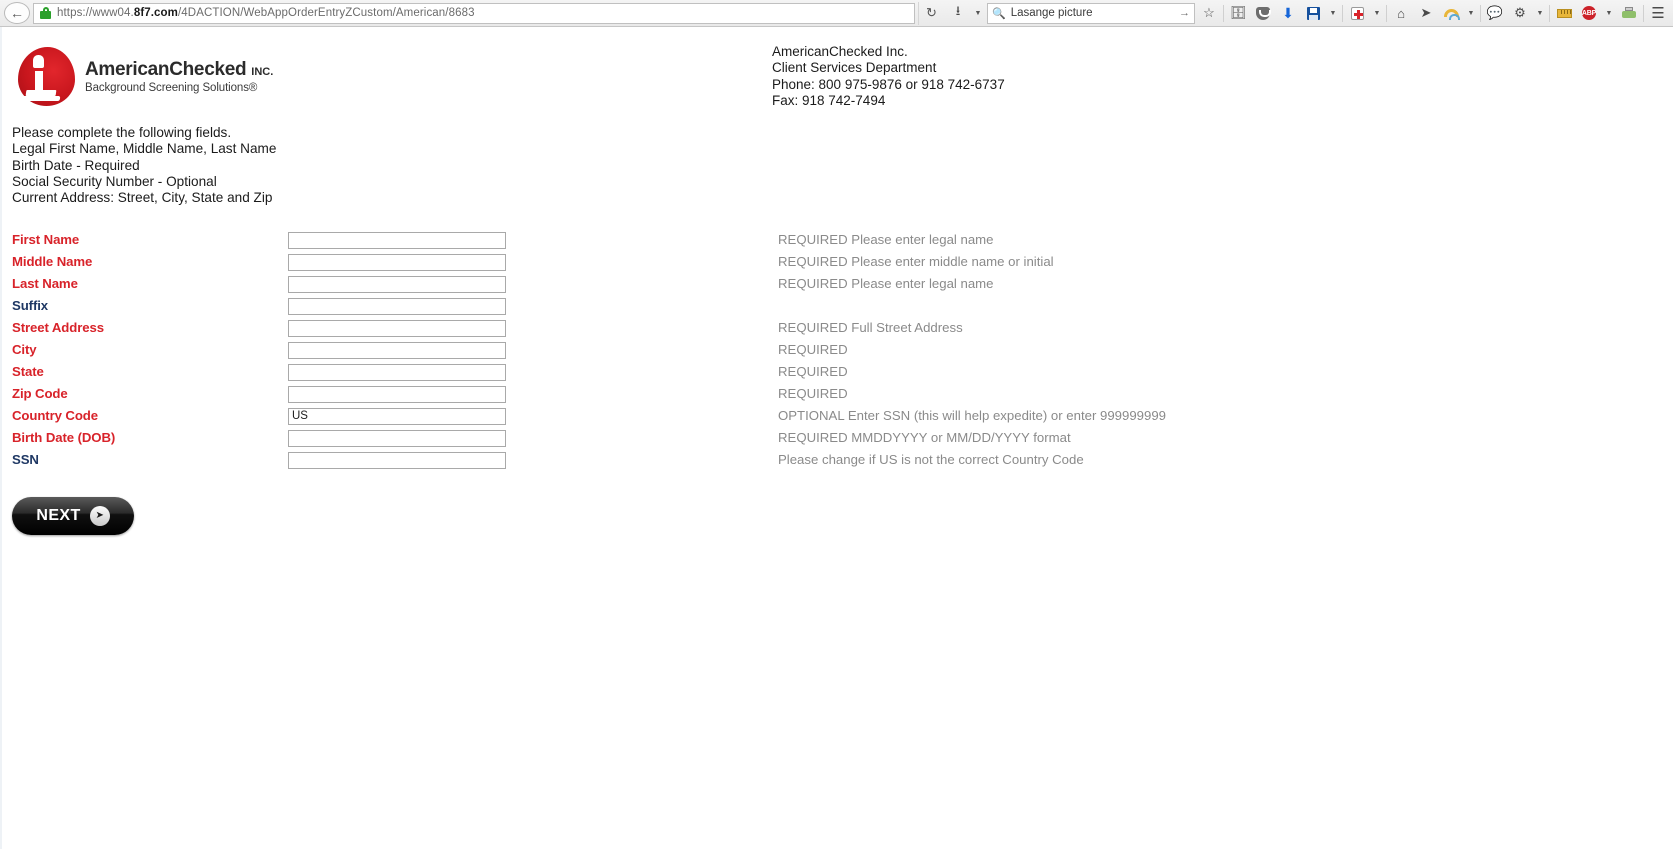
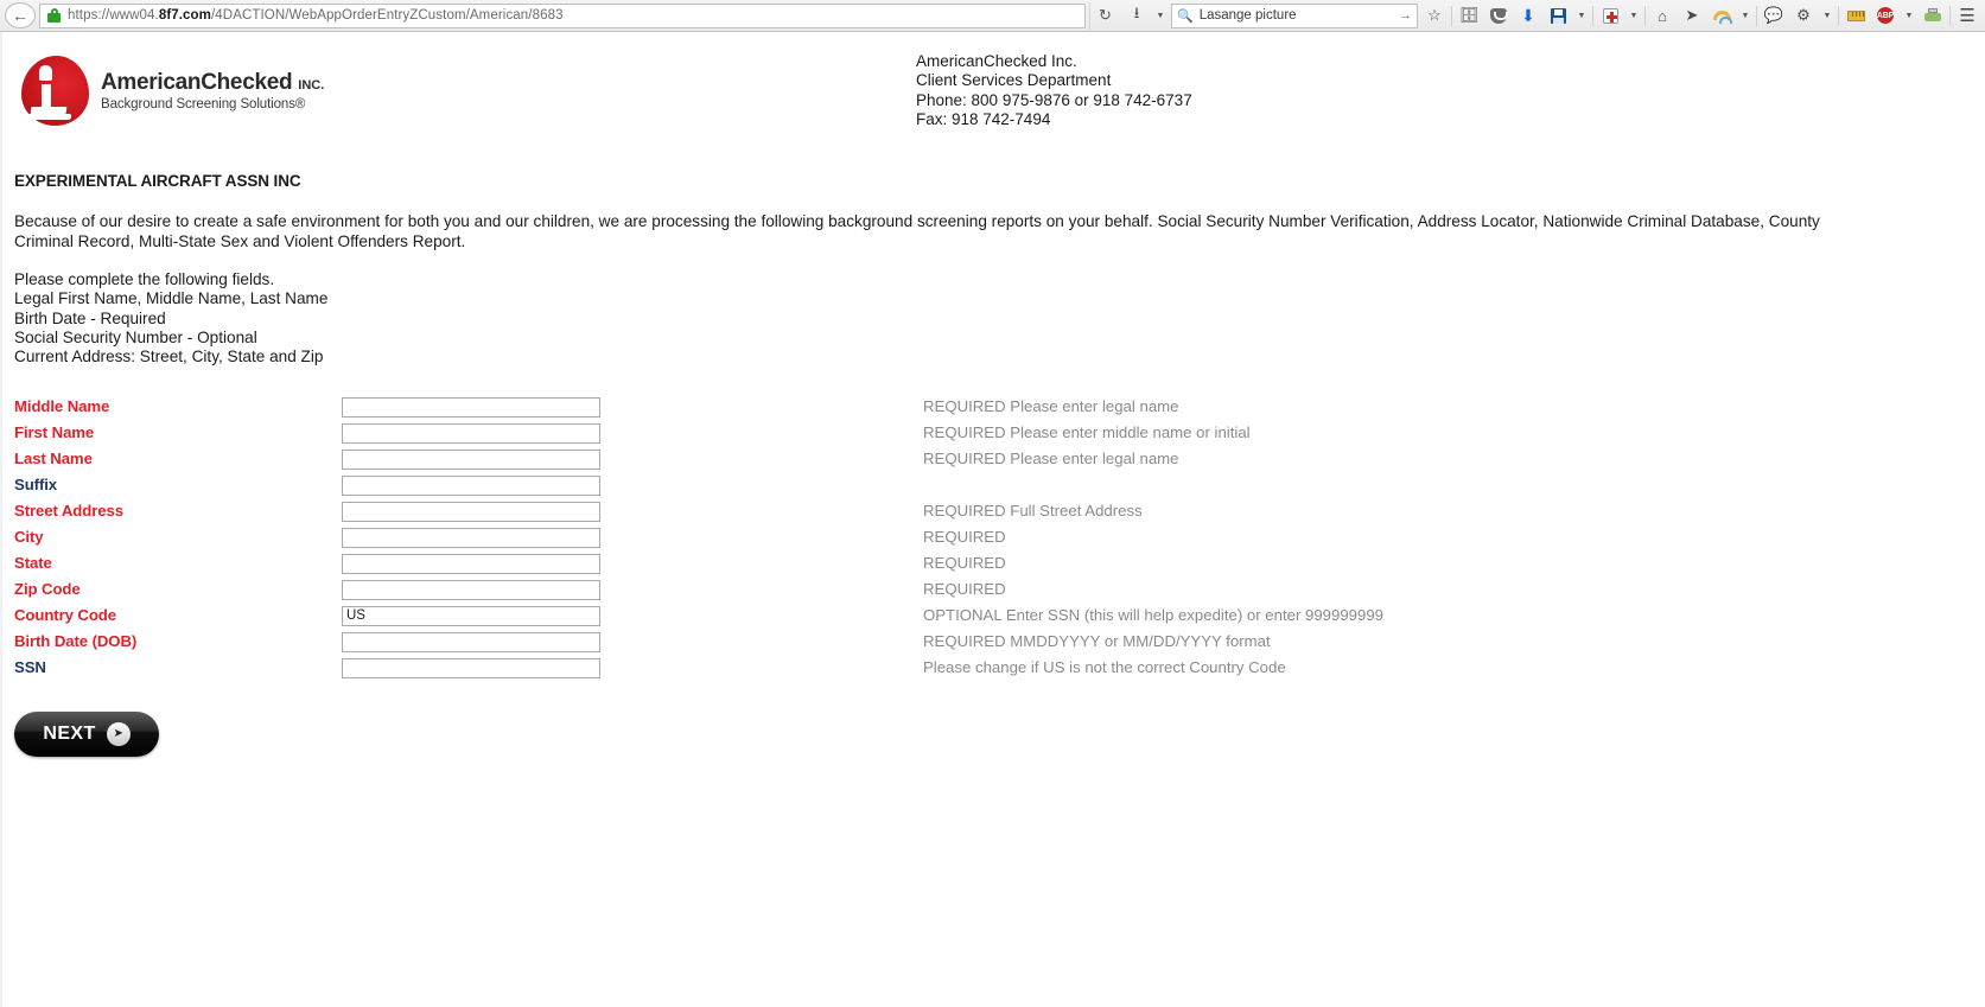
  ←
  https://www04.8f7.com/4DACTION/WebAppOrderEntryZCustom/American/8683
  ↻
  ⭳
  🔍
  Lasange picture
  →
  ☆
  🗄
  ⬇
  ⌂
  ➤
  💬
  ⚙
  ☰
  AmericanChecked INC.
  Background Screening Solutions®
  AmericanChecked Inc.
  Client Services Department
  Phone: 800 975-9876 or 918 742-6737
  Fax: 918 742-7494
+ EXPERIMENTAL AIRCRAFT ASSN INC
+ Because of our desire to create a safe environment for both you and our children, we are processing the following background screening reports on your behalf. Social Security Number Verification, Address Locator, Nationwide Criminal Database, County Criminal Record, Multi-State Sex and Violent Offenders Report.
  Please complete the following fields.
  Legal First Name, Middle Name, Last Name
  Birth Date - Required
  Social Security Number - Optional
  Current Address: Street, City, State and Zip
- First Name
+ Middle Name
  REQUIRED Please enter legal name
- Middle Name
+ First Name
  REQUIRED Please enter middle name or initial
  Last Name
  REQUIRED Please enter legal name
  Suffix
  Street Address
  REQUIRED Full Street Address
  City
  REQUIRED
  State
  REQUIRED
  Zip Code
  REQUIRED
  Country Code
  US
  OPTIONAL Enter SSN (this will help expedite) or enter 999999999
  Birth Date (DOB)
  REQUIRED MMDDYYYY or MM/DD/YYYY format
  SSN
  Please change if US is not the correct Country Code
  NEXT
  ➤
